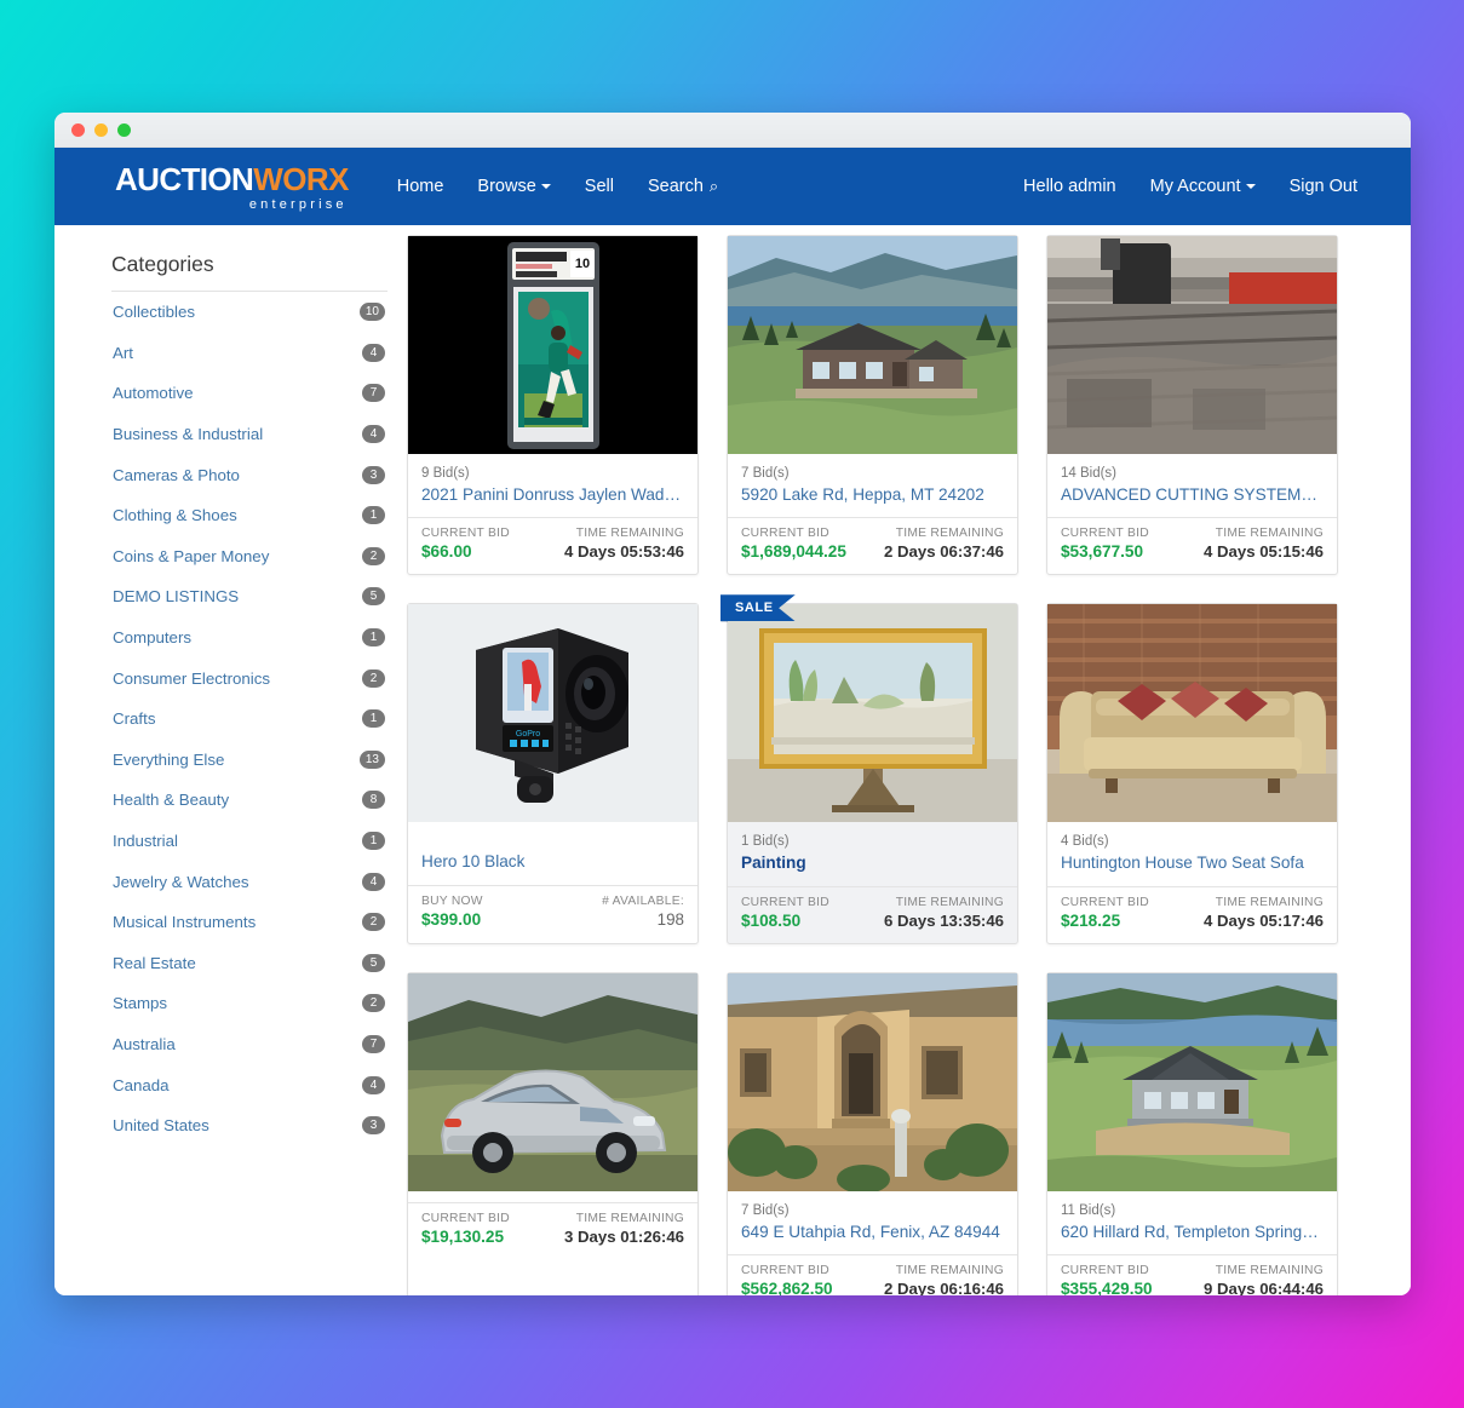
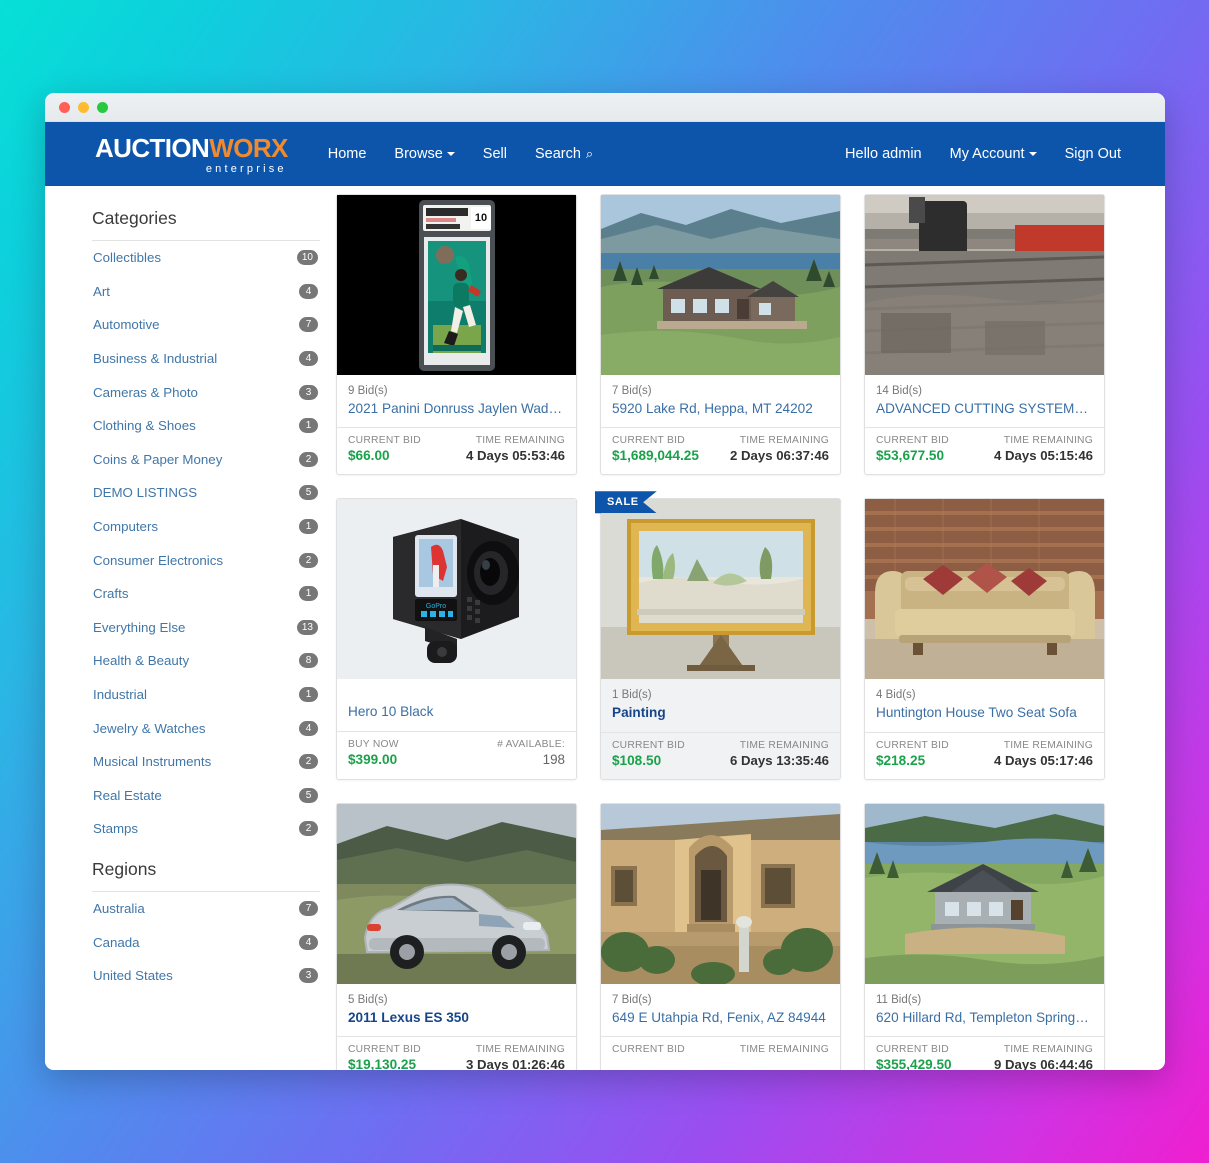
  AUCTIONWORX
  enterprise
  Home
  Browse
  Sell
  Search ⌕
  Hello admin
  My Account
  Sign Out
  Categories
  Collectibles
  10
  Art
  4
  Automotive
  7
  Business & Industrial
  4
  Cameras & Photo
  3
  Clothing & Shoes
  1
  Coins & Paper Money
  2
  DEMO LISTINGS
  5
  Computers
  1
  Consumer Electronics
  2
  Crafts
  1
  Everything Else
  13
  Health & Beauty
  8
  Industrial
  1
  Jewelry & Watches
  4
  Musical Instruments
  2
  Real Estate
  5
  Stamps
  2
+ Regions
  Australia
  7
  Canada
  4
  United States
  3
  10
  9 Bid(s)
  2021 Panini Donruss Jaylen Waddle
  CURRENT BID
  TIME REMAINING
  $66.00
  4 Days 05:53:46
  7 Bid(s)
  5920 Lake Rd, Heppa, MT 24202
  CURRENT BID
  TIME REMAINING
  $1,689,044.25
  2 Days 06:37:46
  14 Bid(s)
  ADVANCED CUTTING SYSTEMS -
  CURRENT BID
  TIME REMAINING
  $53,677.50
  4 Days 05:15:46
  Hero 10 Black
  BUY NOW
  # AVAILABLE:
  $399.00
  198
  SALE
  1 Bid(s)
  Painting
  CURRENT BID
  TIME REMAINING
  $108.50
  6 Days 13:35:46
  4 Bid(s)
  Huntington House Two Seat Sofa
  CURRENT BID
  TIME REMAINING
  $218.25
  4 Days 05:17:46
+ 5 Bid(s)
+ 2011 Lexus ES 350
  CURRENT BID
  TIME REMAINING
  $19,130.25
  3 Days 01:26:46
  7 Bid(s)
  649 E Utahpia Rd, Fenix, AZ 84944
  CURRENT BID
  TIME REMAINING
- $562,862.50
- 2 Days 06:16:46
  11 Bid(s)
  620 Hillard Rd, Templeton Springs,
  CURRENT BID
  TIME REMAINING
  $355,429.50
  9 Days 06:44:46
